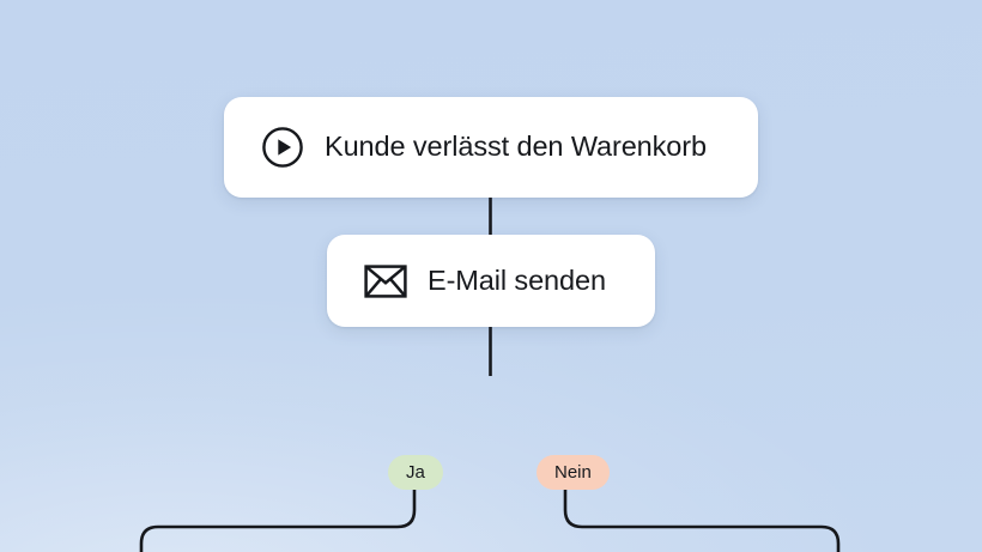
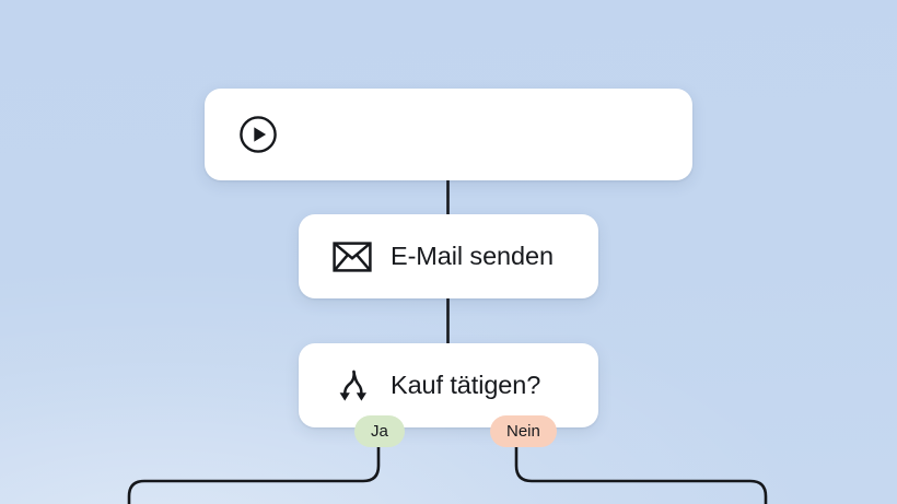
- Kunde verlässt den Warenkorb
  E-Mail senden
+ Kauf tätigen?
  Ja
  Nein
